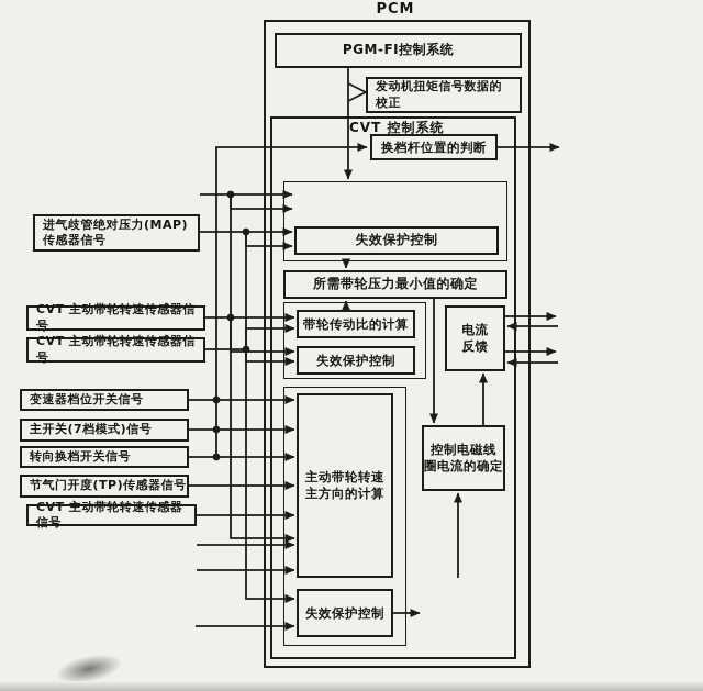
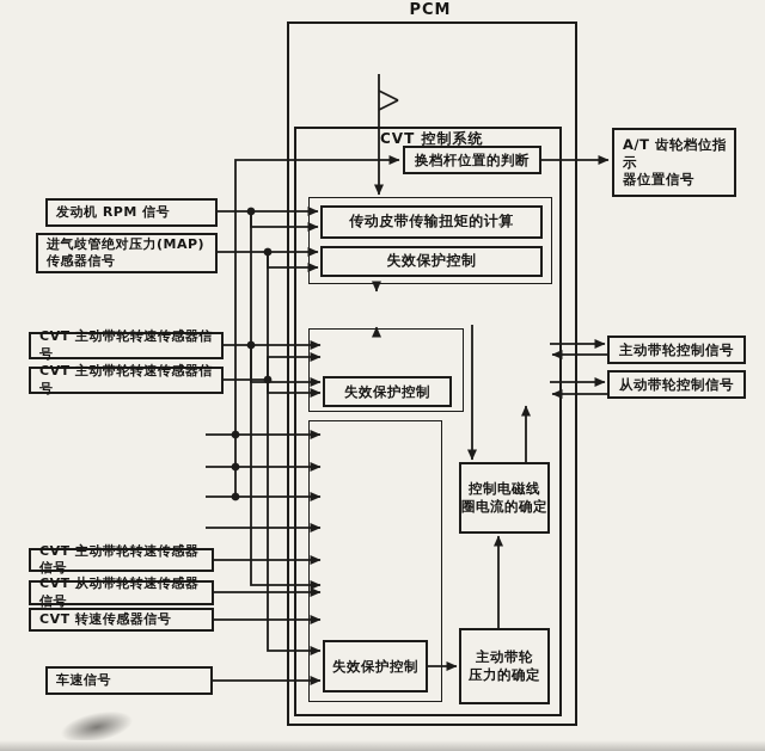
  PCM
- PGM-FI控制系统
- 发动机扭矩信号数据的
- 校正
  CVT 控制系统
  换档杆位置的判断
+ A/T 齿轮档位指示
+ 器位置信号
+ 传动皮带传输扭矩的计算
  失效保护控制
- 所需带轮压力最小值的确定
- 带轮传动比的计算
  失效保护控制
- 电流
- 反馈
- 主动带轮转速
- 主方向的计算
  失效保护控制
  控制电磁线
  圈电流的确定
+ 主动带轮
+ 压力的确定
+ 主动带轮控制信号
+ 从动带轮控制信号
+ 发动机 RPM 信号
  进气歧管绝对压力(MAP)
  传感器信号
  CVT 主动带轮转速传感器信号
  CVT 主动带轮转速传感器信号
- 变速器档位开关信号
- 主开关(7档模式)信号
- 转向换档开关信号
- 节气门开度(TP)传感器信号
  CVT 主动带轮转速传感器信号
+ CVT 从动带轮转速传感器信号
+ CVT 转速传感器信号
+ 车速信号
